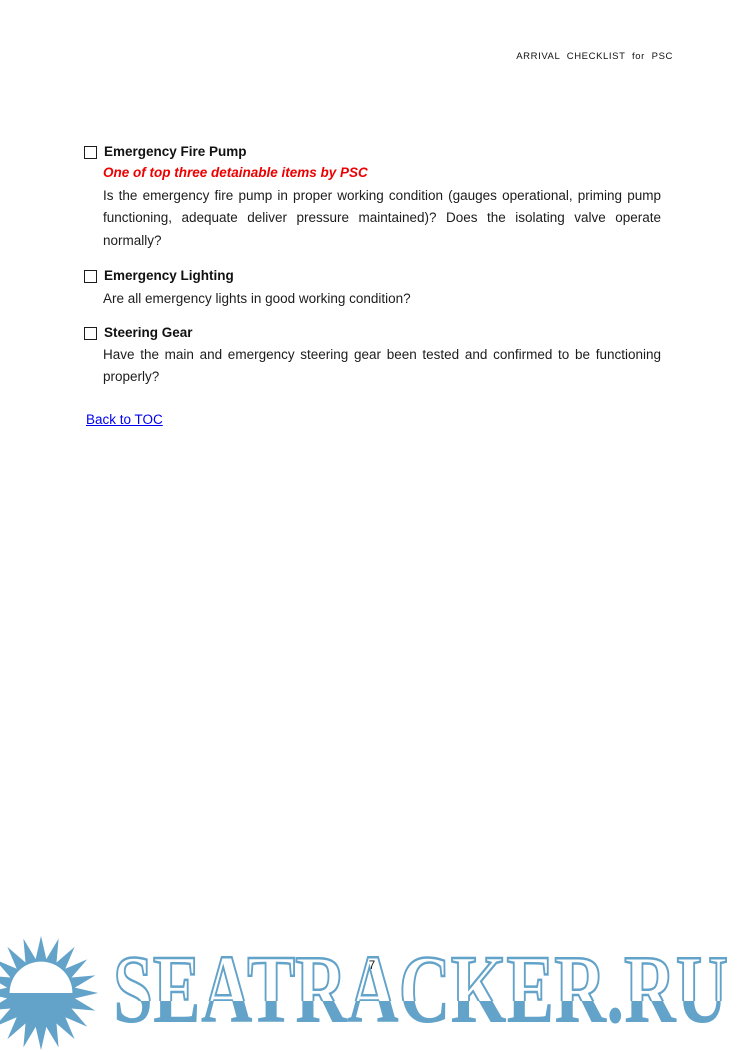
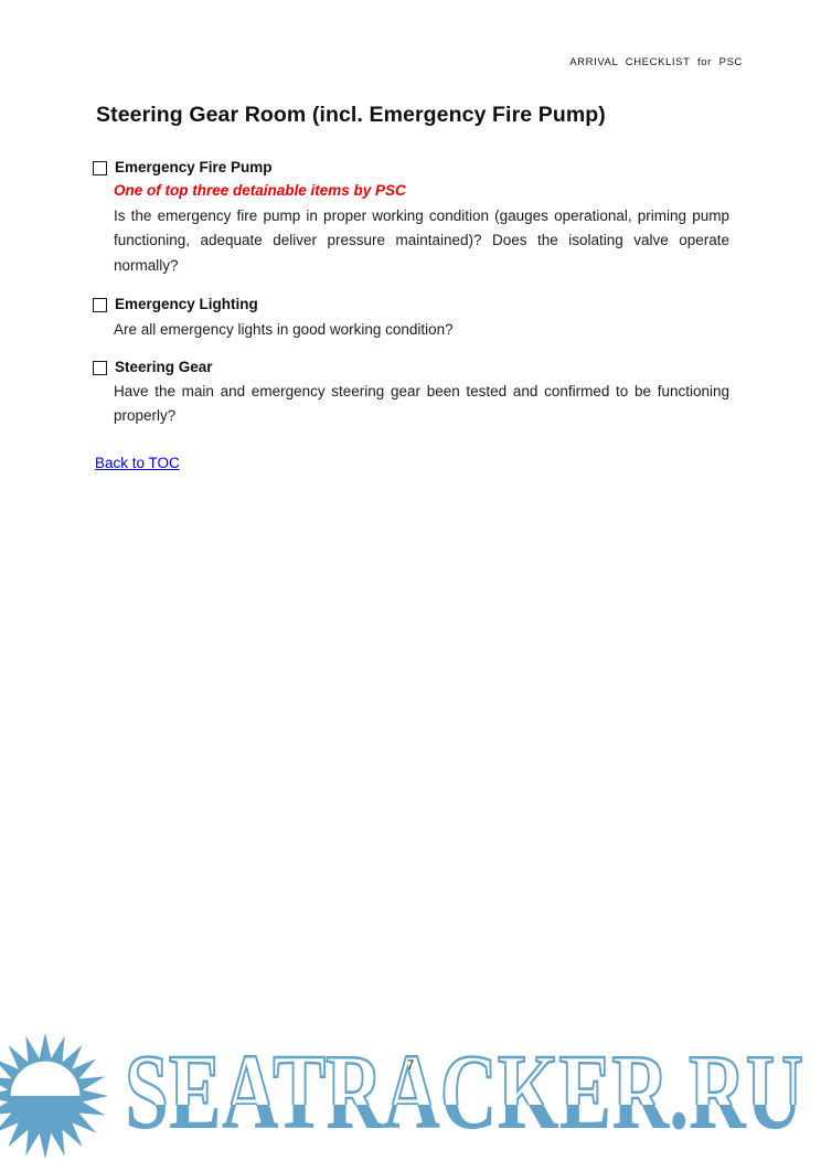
  ARRIVAL CHECKLIST for PSC
+ Steering Gear Room (incl. Emergency Fire Pump)
  Emergency Fire Pump
  One of top three detainable items by PSC
  Is the emergency fire pump in proper working condition (gauges operational, priming pump functioning, adequate deliver pressure maintained)? Does the isolating valve operate normally?
  Emergency Lighting
  Are all emergency lights in good working condition?
  Steering Gear
  Have the main and emergency steering gear been tested and confirmed to be functioning properly?
  Back to TOC
  7
  SEATRACKER.RU
